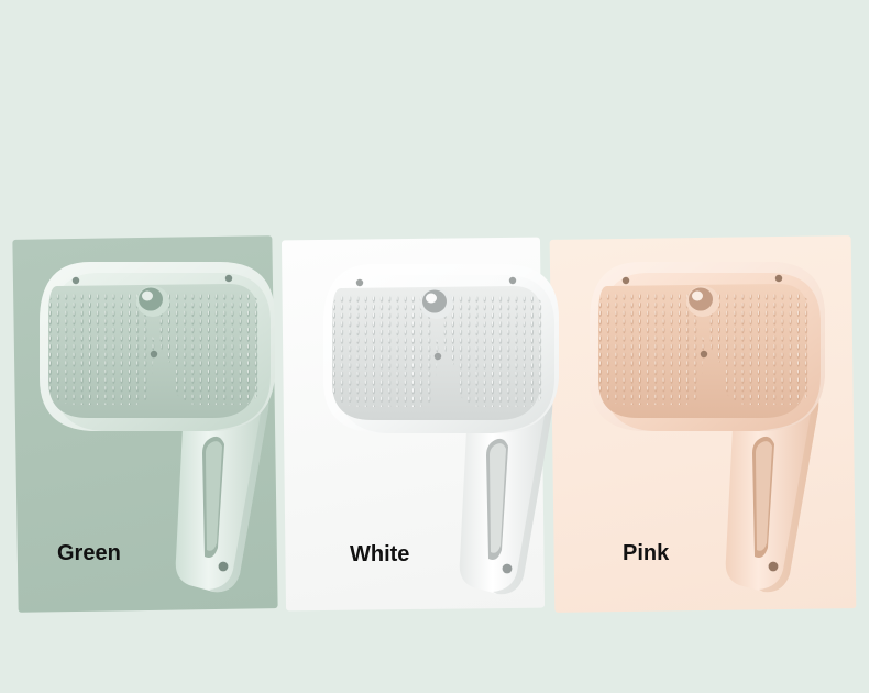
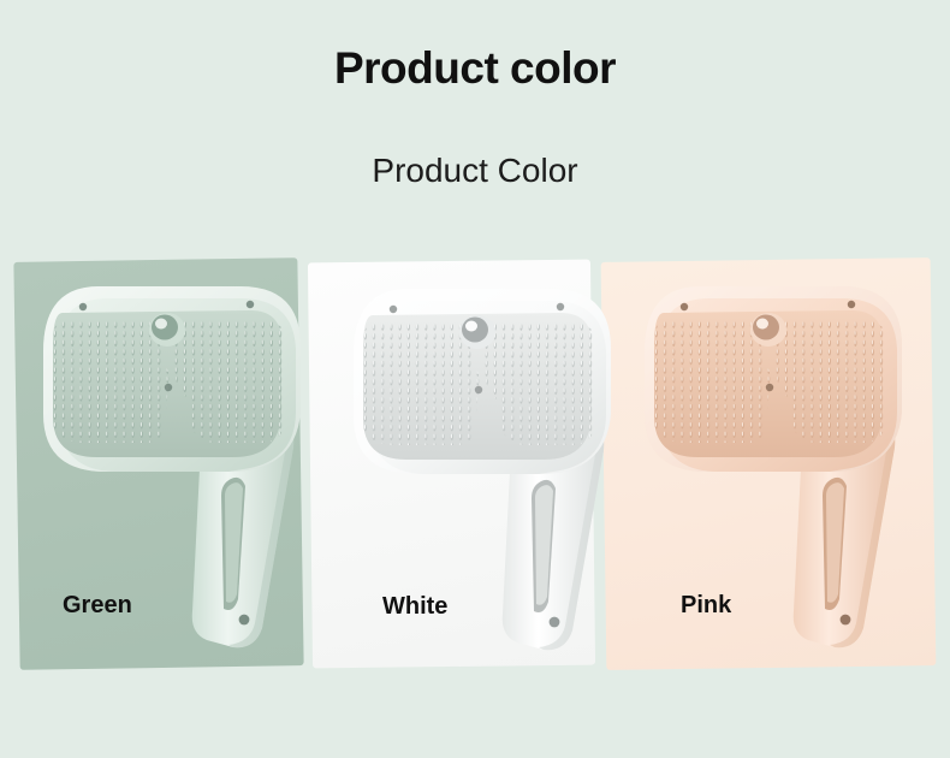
+ Product color
+ Product Color
  Green
  White
  Pink
